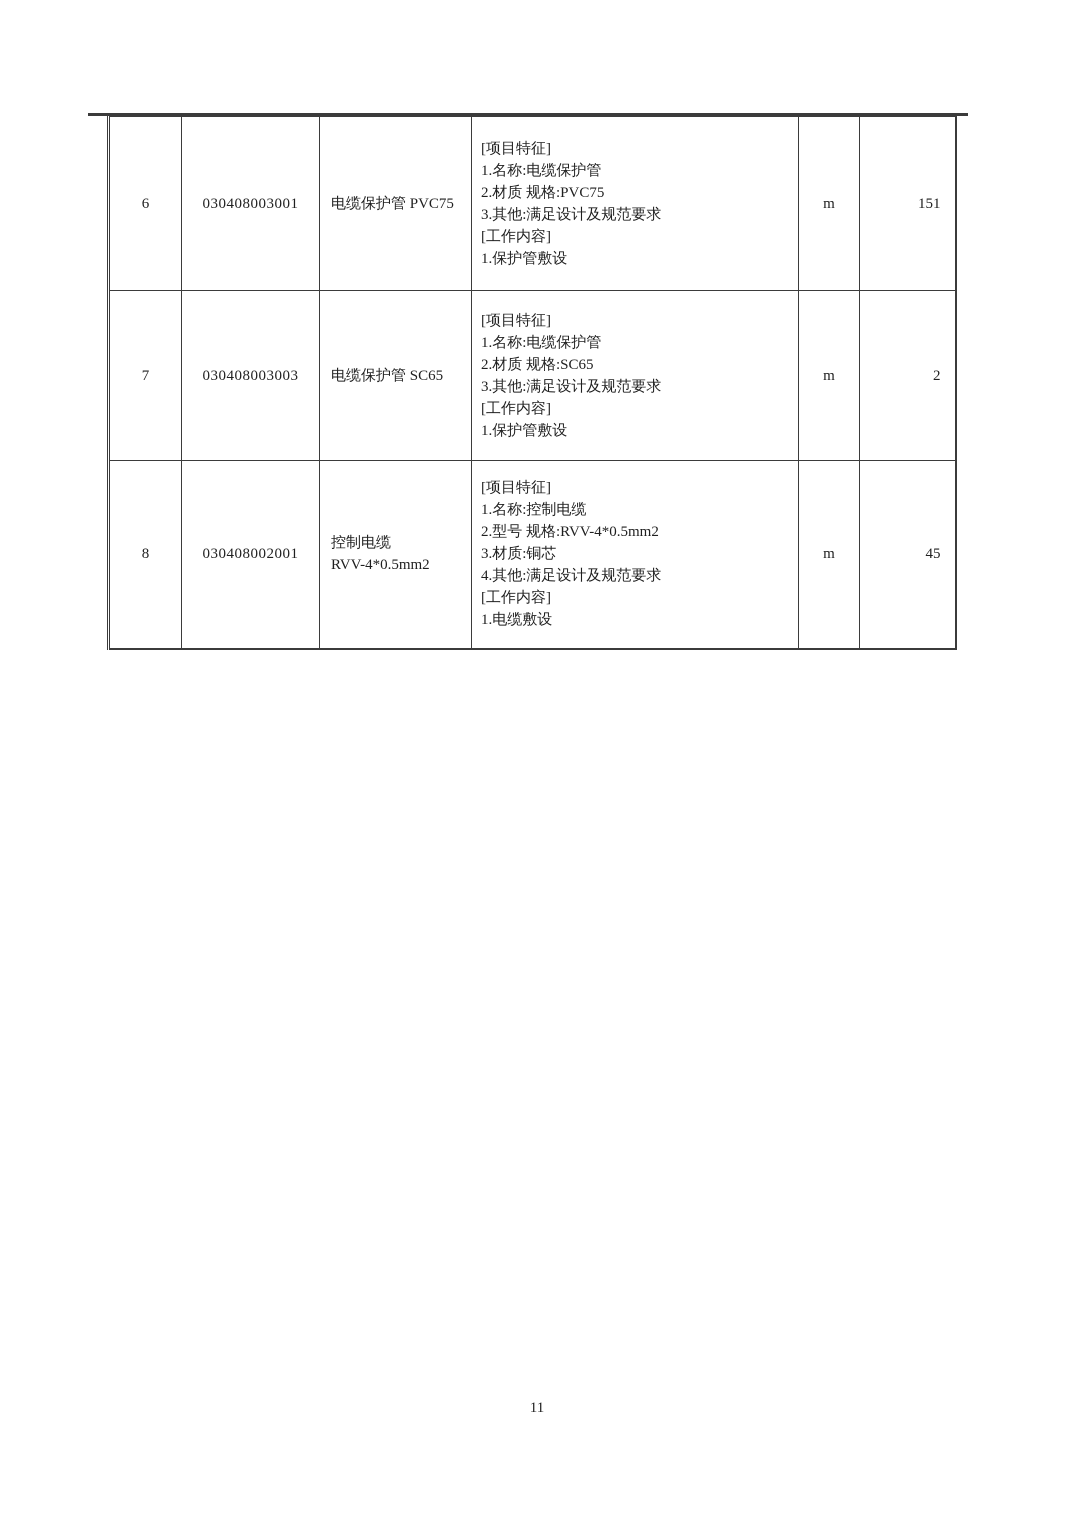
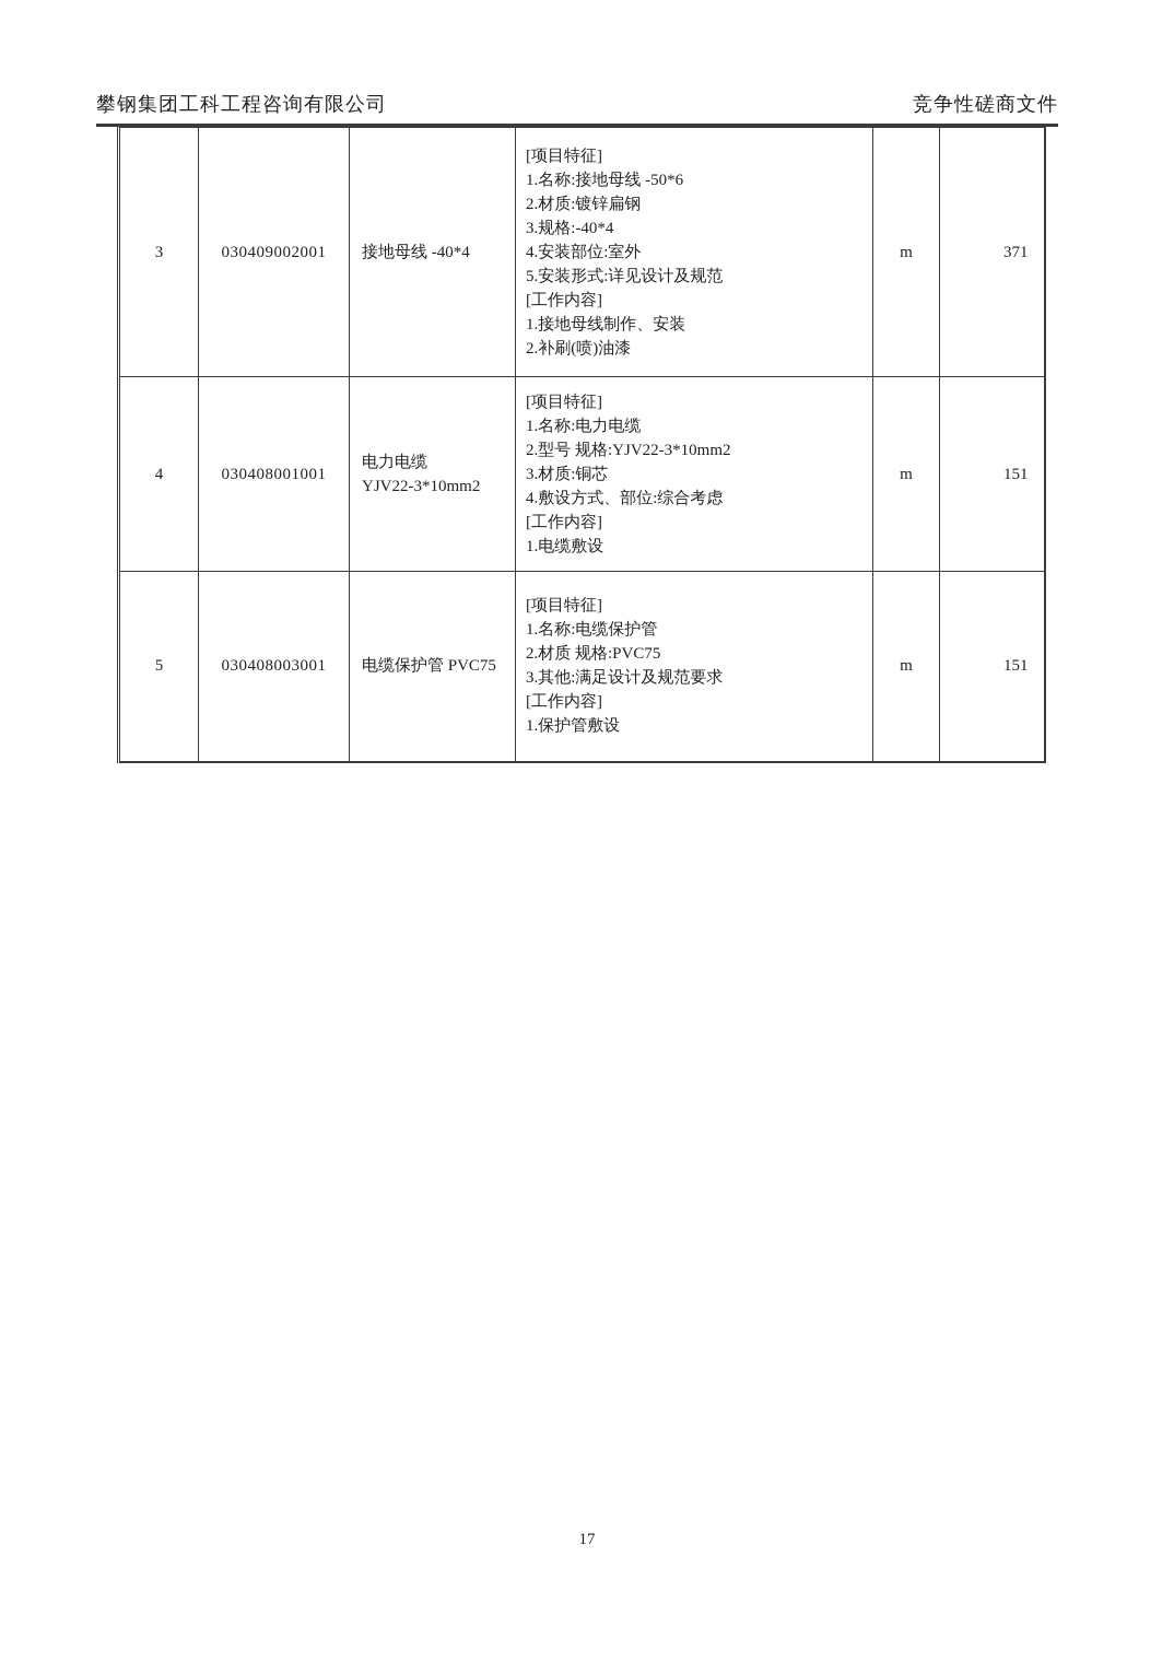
+ 攀钢集团工科工程咨询有限公司
+ 竞争性磋商文件
+ 3	030409002001	接地母线 -40*4	[项目特征] 1.名称:接地母线 -50*6 2.材质:镀锌扁钢 3.规格:-40*4 4.安装部位:室外 5.安装形式:详见设计及规范 [工作内容] 1.接地母线制作、安装 2.补刷(喷)油漆	m	371
+ 4	030408001001	电力电缆 YJV22-3*10mm2	[项目特征] 1.名称:电力电缆 2.型号 规格:YJV22-3*10mm2 3.材质:铜芯 4.敷设方式、部位:综合考虑 [工作内容] 1.电缆敷设	m	151
- 6	030408003001	电缆保护管 PVC75	[项目特征] 1.名称:电缆保护管 2.材质 规格:PVC75 3.其他:满足设计及规范要求 [工作内容] 1.保护管敷设	m	151
+ 5	030408003001	电缆保护管 PVC75	[项目特征] 1.名称:电缆保护管 2.材质 规格:PVC75 3.其他:满足设计及规范要求 [工作内容] 1.保护管敷设	m	151
- 7	030408003003	电缆保护管 SC65	[项目特征] 1.名称:电缆保护管 2.材质 规格:SC65 3.其他:满足设计及规范要求 [工作内容] 1.保护管敷设	m	2
- 8	030408002001	控制电缆 RVV-4*0.5mm2	[项目特征] 1.名称:控制电缆 2.型号 规格:RVV-4*0.5mm2 3.材质:铜芯 4.其他:满足设计及规范要求 [工作内容] 1.电缆敷设	m	45
- 11
+ 17
